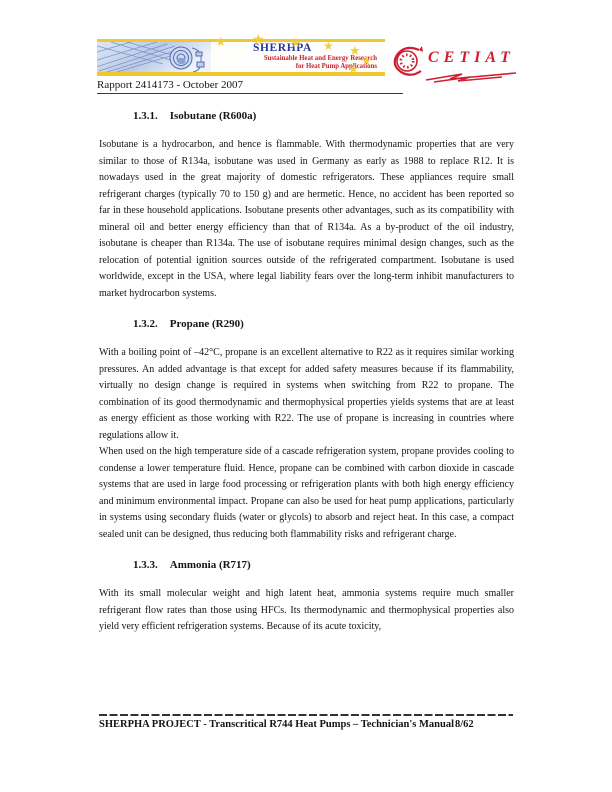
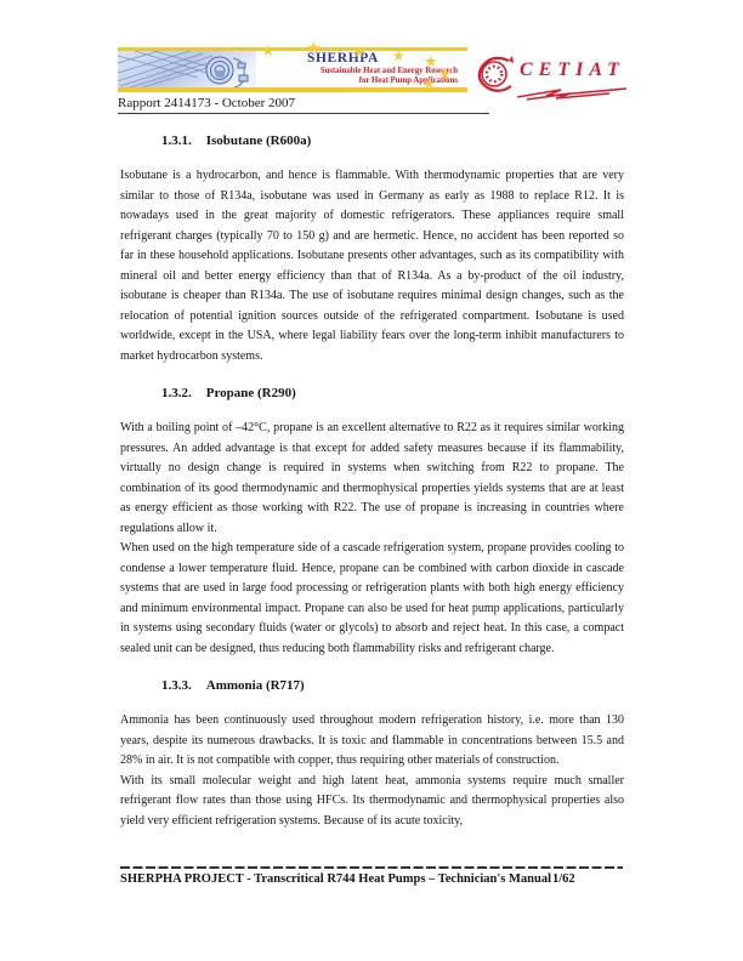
  SHERHPA
  ★
  ★
  ★
  ★
  ★
  ★
  ★
  CETIAT
  Rapport 2414173 - October 2007
  1.3.1. Isobutane (R600a)
  Isobutane is a hydrocarbon, and hence is flammable. With thermodynamic properties that are very similar to those of R134a, isobutane was used in Germany as early as 1988 to replace R12. It is nowadays used in the great majority of domestic refrigerators. These appliances require small refrigerant charges (typically 70 to 150 g) and are hermetic. Hence, no accident has been reported so far in these household applications. Isobutane presents other advantages, such as its compatibility with mineral oil and better energy efficiency than that of R134a. As a by-product of the oil industry, isobutane is cheaper than R134a. The use of isobutane requires minimal design changes, such as the relocation of potential ignition sources outside of the refrigerated compartment. Isobutane is used worldwide, except in the USA, where legal liability fears over the long-term inhibit manufacturers to market hydrocarbon systems.
  1.3.2. Propane (R290)
  With a boiling point of –42°C, propane is an excellent alternative to R22 as it requires similar working pressures. An added advantage is that except for added safety measures because if its flammability, virtually no design change is required in systems when switching from R22 to propane. The combination of its good thermodynamic and thermophysical properties yields systems that are at least as energy efficient as those working with R22. The use of propane is increasing in countries where regulations allow it.
  When used on the high temperature side of a cascade refrigeration system, propane provides cooling to condense a lower temperature fluid. Hence, propane can be combined with carbon dioxide in cascade systems that are used in large food processing or refrigeration plants with both high energy efficiency and minimum environmental impact. Propane can also be used for heat pump applications, particularly in systems using secondary fluids (water or glycols) to absorb and reject heat. In this case, a compact sealed unit can be designed, thus reducing both flammability risks and refrigerant charge.
  1.3.3. Ammonia (R717)
+ Ammonia has been continuously used throughout modern refrigeration history, i.e. more than 130 years, despite its numerous drawbacks. It is toxic and flammable in concentrations between 15.5 and 28% in air. It is not compatible with copper, thus requiring other materials of construction.
  With its small molecular weight and high latent heat, ammonia systems require much smaller refrigerant flow rates than those using HFCs. Its thermodynamic and thermophysical properties also yield very efficient refrigeration systems. Because of its acute toxicity,
  SHERPHA PROJECT - Transcritical R744 Heat Pumps – Technician's Manual
- 8/62
+ 1/62
